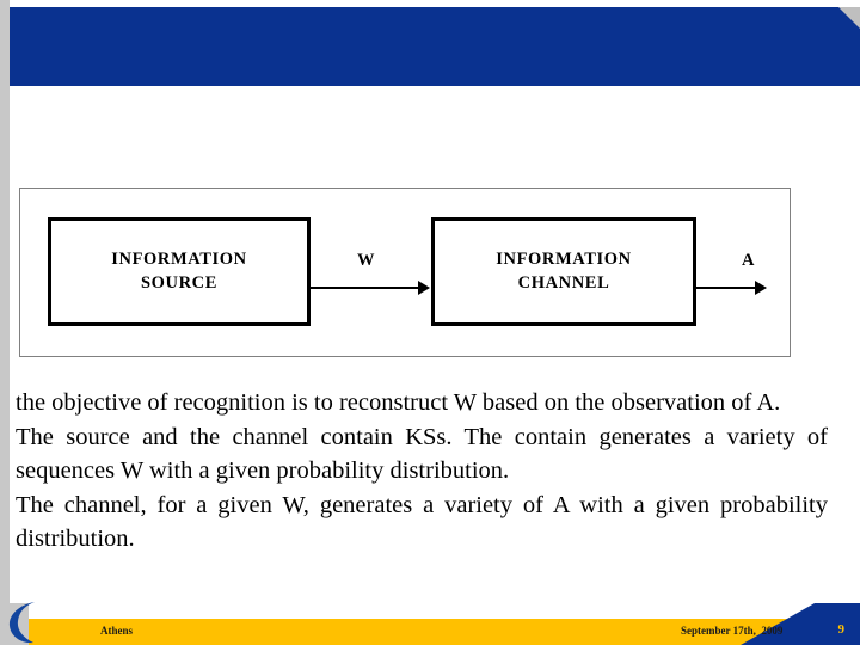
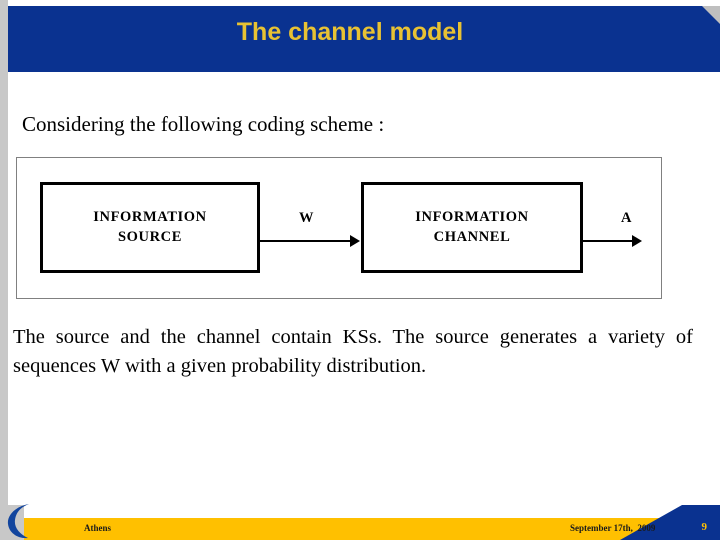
+ The channel model
+ Considering the following coding scheme :
  INFORMATION
  SOURCE
  W
  INFORMATION
  CHANNEL
  A
- the objective of recognition is to reconstruct W based on the observation of A.
- The source and the channel contain KSs. The contain generates a variety of sequences W with a given probability distribution.
+ The source and the channel contain KSs. The source generates a variety of sequences W with a given probability distribution.
- The channel, for a given W, generates a variety of A with a given probability distribution.
  Athens
  September 17th, 2009
  9
